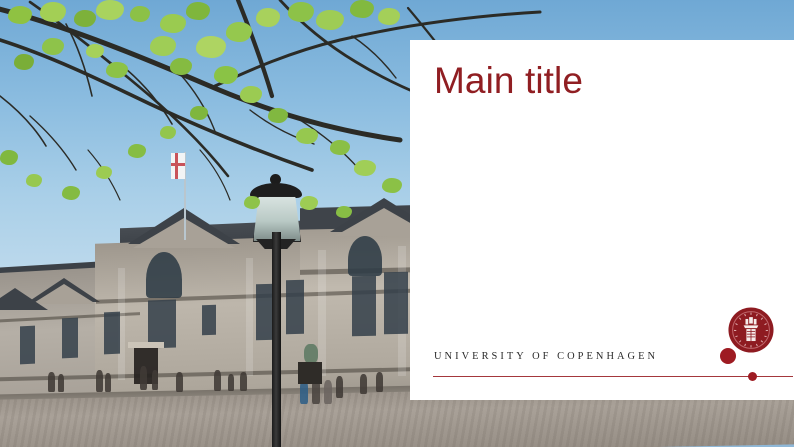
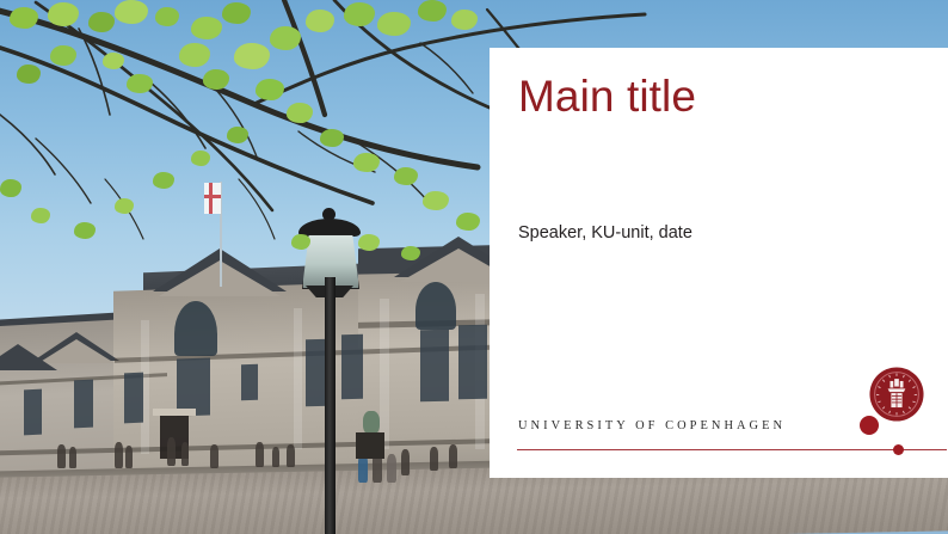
  Main title
+ Speaker, KU-unit, date
  UNIVERSITY OF COPENHAGEN
